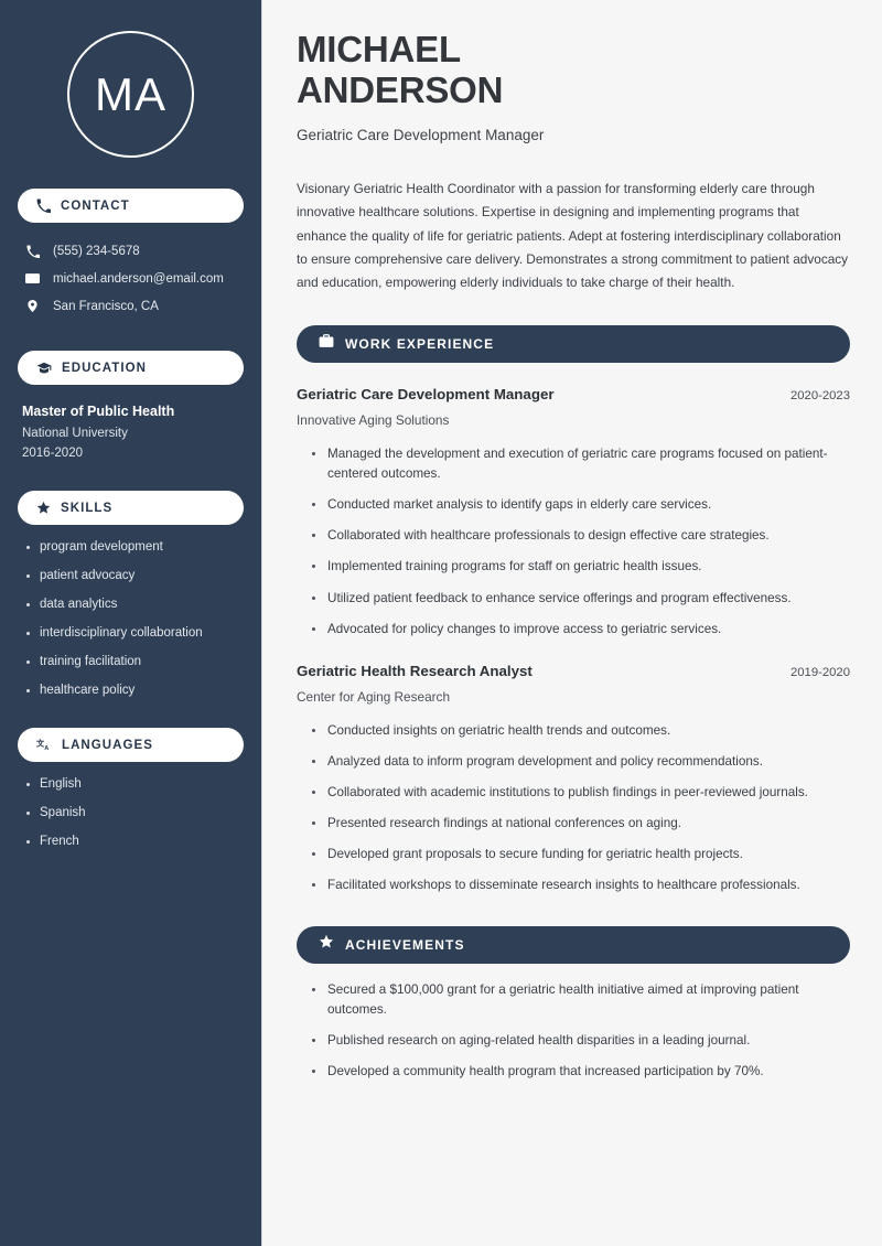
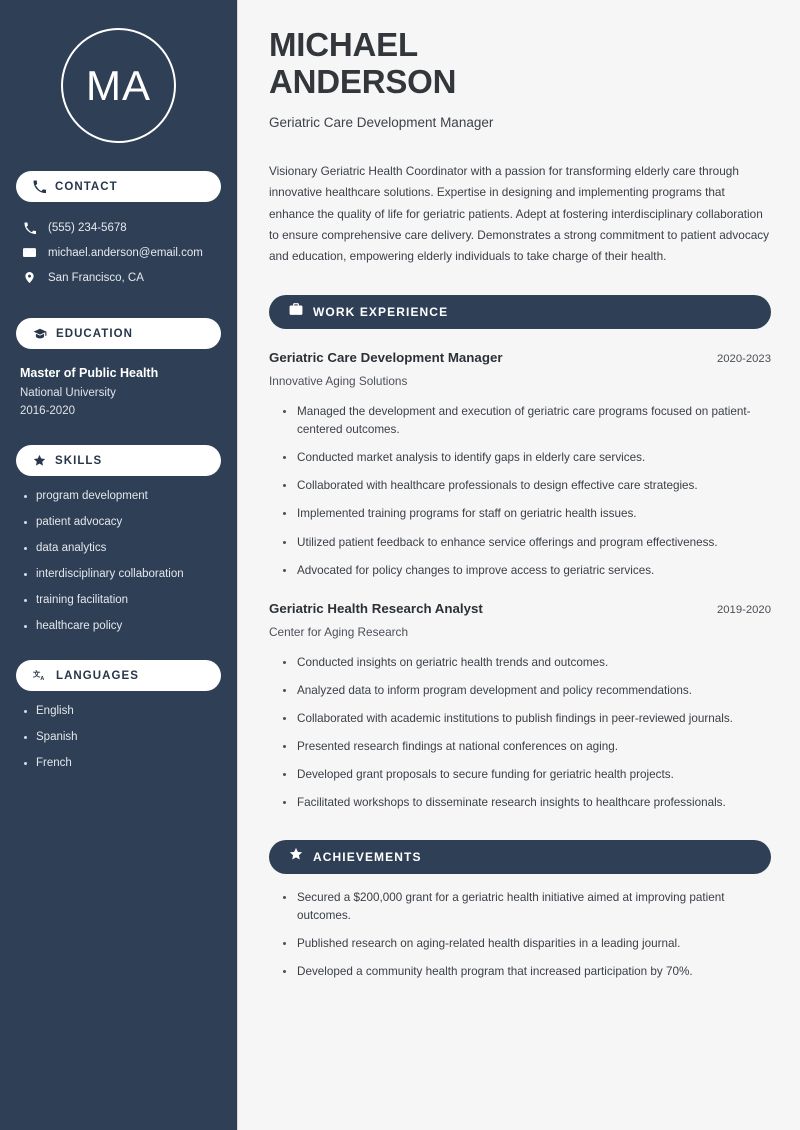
  MA
  CONTACT
  (555) 234-5678
  michael.anderson@email.com
  San Francisco, CA
  EDUCATION
  Master of Public Health
  National University
  2016-2020
  SKILLS
  program development
  patient advocacy
  data analytics
  interdisciplinary collaboration
  training facilitation
  healthcare policy
  文
  LANGUAGES
  English
  Spanish
  French
  MICHAEL
  ANDERSON
  Geriatric Care Development Manager
  Visionary Geriatric Health Coordinator with a passion for transforming elderly care through innovative healthcare solutions. Expertise in designing and implementing programs that enhance the quality of life for geriatric patients. Adept at fostering interdisciplinary collaboration to ensure comprehensive care delivery. Demonstrates a strong commitment to patient advocacy and education, empowering elderly individuals to take charge of their health.
  WORK EXPERIENCE
  Geriatric Care Development Manager
  2020-2023
  Innovative Aging Solutions
  Managed the development and execution of geriatric care programs focused on patient-centered outcomes.
  Conducted market analysis to identify gaps in elderly care services.
  Collaborated with healthcare professionals to design effective care strategies.
  Implemented training programs for staff on geriatric health issues.
  Utilized patient feedback to enhance service offerings and program effectiveness.
  Advocated for policy changes to improve access to geriatric services.
  Geriatric Health Research Analyst
  2019-2020
  Center for Aging Research
  Conducted insights on geriatric health trends and outcomes.
  Analyzed data to inform program development and policy recommendations.
  Collaborated with academic institutions to publish findings in peer-reviewed journals.
  Presented research findings at national conferences on aging.
  Developed grant proposals to secure funding for geriatric health projects.
  Facilitated workshops to disseminate research insights to healthcare professionals.
  ACHIEVEMENTS
- Secured a $100,000 grant for a geriatric health initiative aimed at improving patient outcomes.
+ Secured a $200,000 grant for a geriatric health initiative aimed at improving patient outcomes.
  Published research on aging-related health disparities in a leading journal.
  Developed a community health program that increased participation by 70%.
